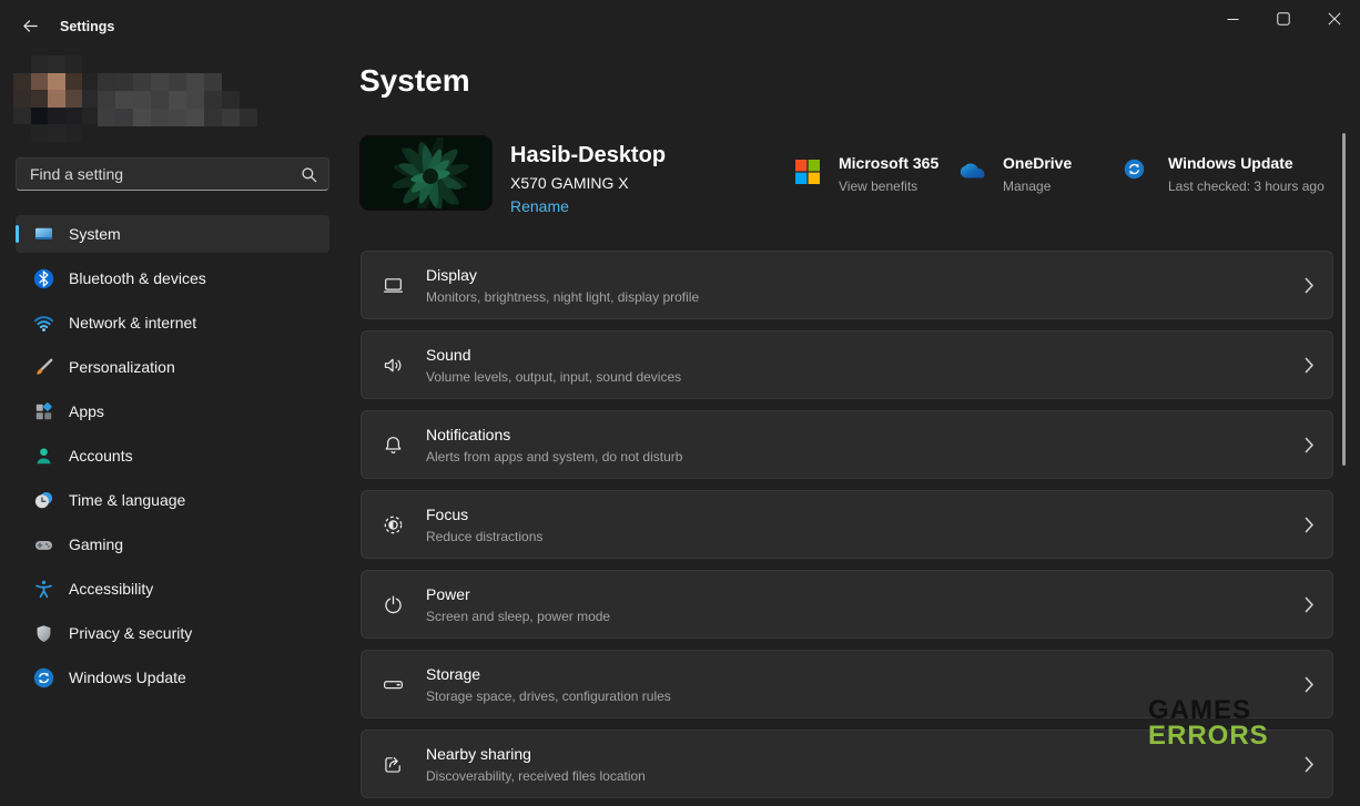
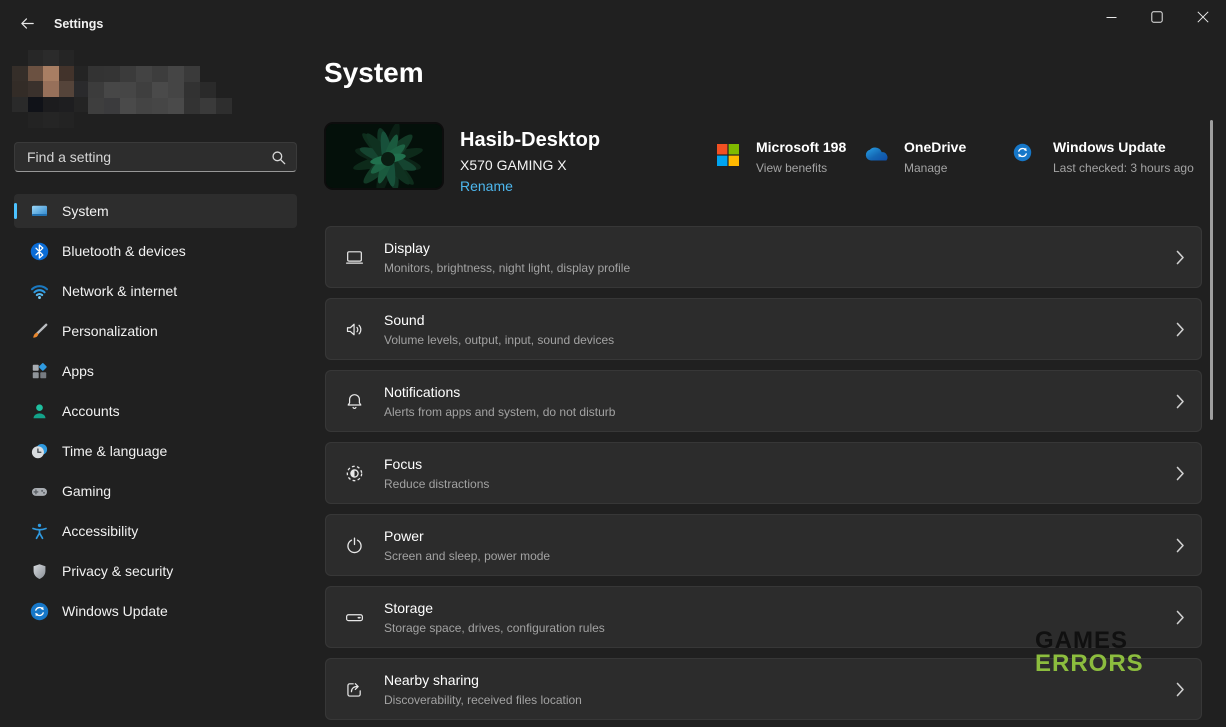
  Settings
  Find a setting
  System
  Bluetooth & devices
  Network & internet
  Personalization
  Apps
  Accounts
  Time & language
  Gaming
  Accessibility
  Privacy & security
  Windows Update
  System
  Hasib-Desktop
  X570 GAMING X
  Rename
- Microsoft 365
+ Microsoft 198
  View benefits
  OneDrive
  Manage
  Windows Update
  Last checked: 3 hours ago
  Display
  Monitors, brightness, night light, display profile
  Sound
  Volume levels, output, input, sound devices
  Notifications
  Alerts from apps and system, do not disturb
  Focus
  Reduce distractions
  Power
  Screen and sleep, power mode
  Storage
  Storage space, drives, configuration rules
  Nearby sharing
  Discoverability, received files location
  GAMES
  ERRORS
